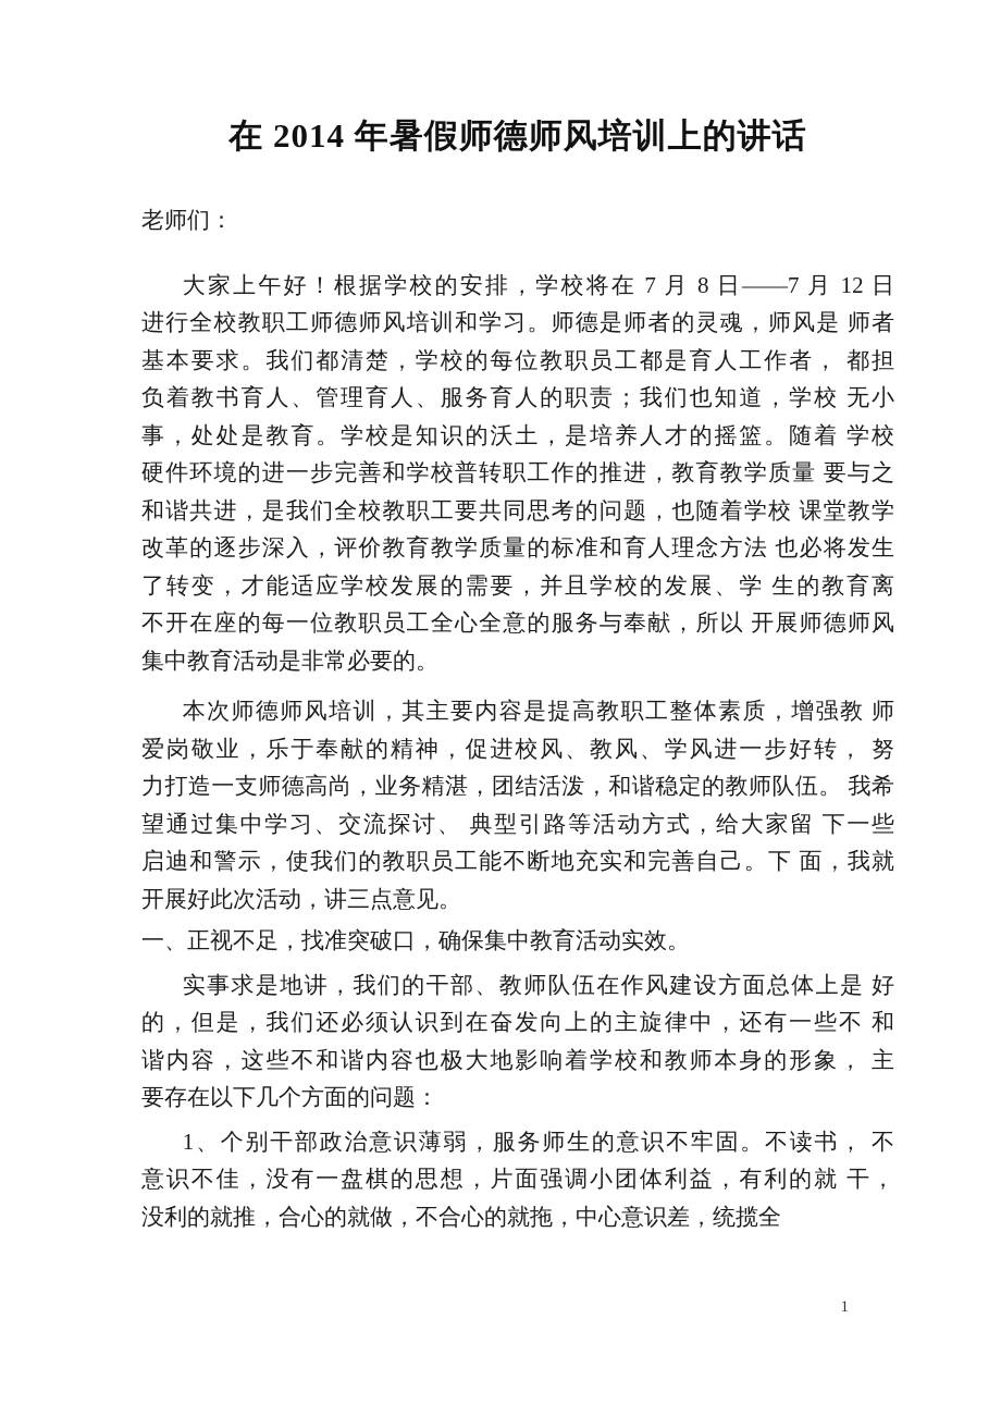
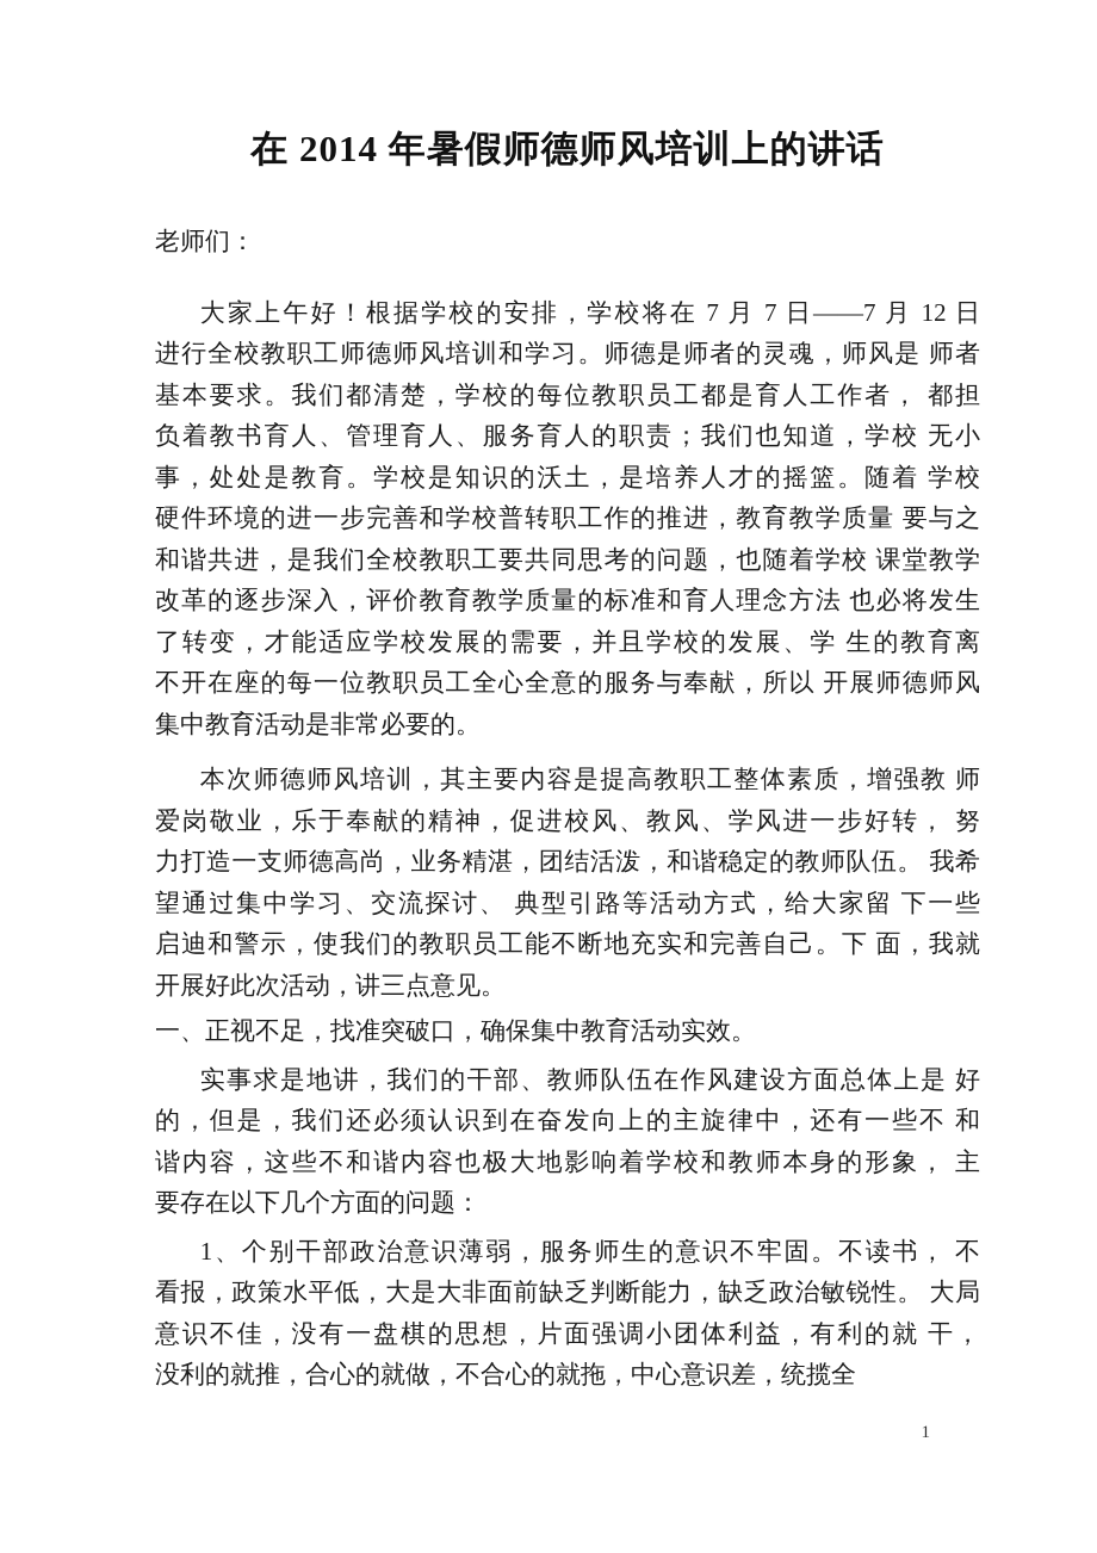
  在 2014 年暑假师德师风培训上的讲话
  老师们：
- 大家上午好！根据学校的安排，学校将在 7 月 8 日——7 月 12 日
+ 大家上午好！根据学校的安排，学校将在 7 月 7 日——7 月 12 日
  进行全校教职工师德师风培训和学习。师德是师者的灵魂，师风是 师者
  基本要求。我们都清楚，学校的每位教职员工都是育人工作者， 都担
  负着教书育人、管理育人、服务育人的职责；我们也知道，学校 无小
  事，处处是教育。学校是知识的沃土，是培养人才的摇篮。随着 学校
  硬件环境的进一步完善和学校普转职工作的推进，教育教学质量 要与之
  和谐共进，是我们全校教职工要共同思考的问题，也随着学校 课堂教学
  改革的逐步深入，评价教育教学质量的标准和育人理念方法 也必将发生
  了转变，才能适应学校发展的需要，并且学校的发展、学 生的教育离
  不开在座的每一位教职员工全心全意的服务与奉献，所以 开展师德师风
  集中教育活动是非常必要的。
  本次师德师风培训，其主要内容是提高教职工整体素质，增强教 师
  爱岗敬业，乐于奉献的精神，促进校风、教风、学风进一步好转， 努
  力打造一支师德高尚，业务精湛，团结活泼，和谐稳定的教师队伍。 我希
  望通过集中学习、交流探讨、 典型引路等活动方式，给大家留 下一些
  启迪和警示，使我们的教职员工能不断地充实和完善自己。下 面，我就
  开展好此次活动，讲三点意见。
  一、正视不足，找准突破口，确保集中教育活动实效。
  实事求是地讲，我们的干部、教师队伍在作风建设方面总体上是 好
  的，但是，我们还必须认识到在奋发向上的主旋律中，还有一些不 和
  谐内容，这些不和谐内容也极大地影响着学校和教师本身的形象， 主
  要存在以下几个方面的问题：
  1、个别干部政治意识薄弱，服务师生的意识不牢固。不读书， 不
+ 看报，政策水平低，大是大非面前缺乏判断能力，缺乏政治敏锐性。 大局
  意识不佳，没有一盘棋的思想，片面强调小团体利益，有利的就 干，
  没利的就推，合心的就做，不合心的就拖，中心意识差，统揽全
  1
